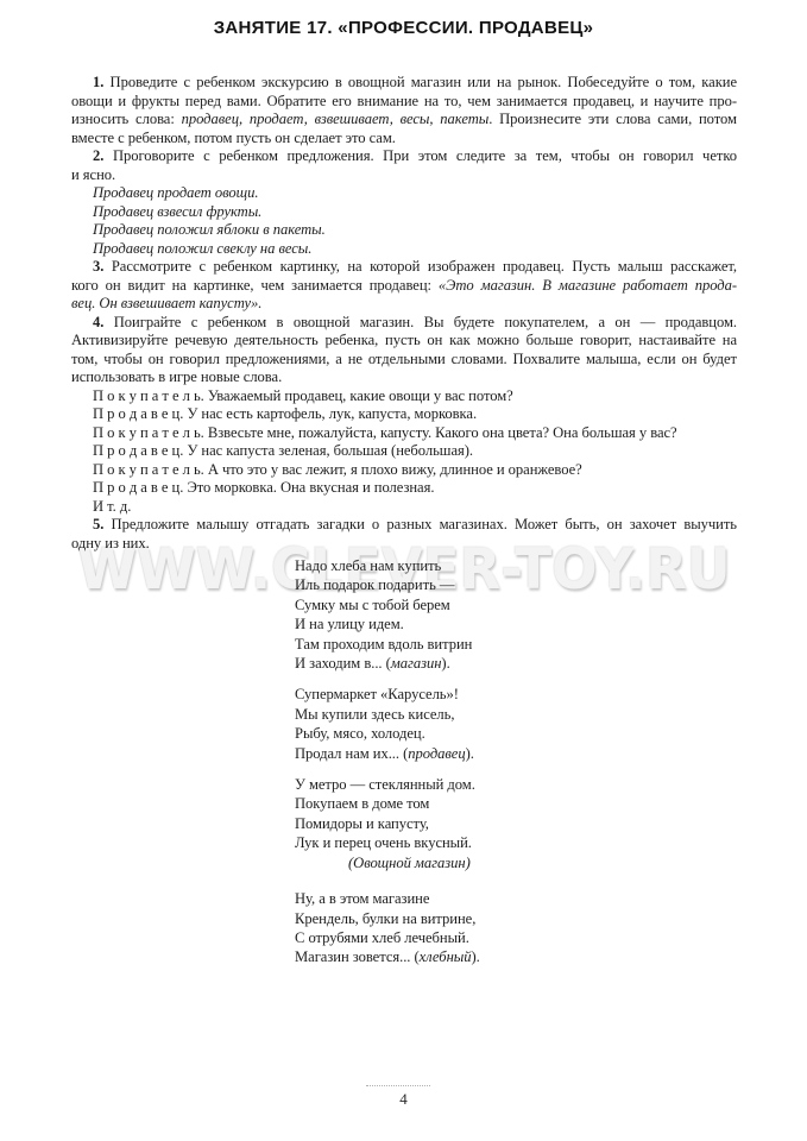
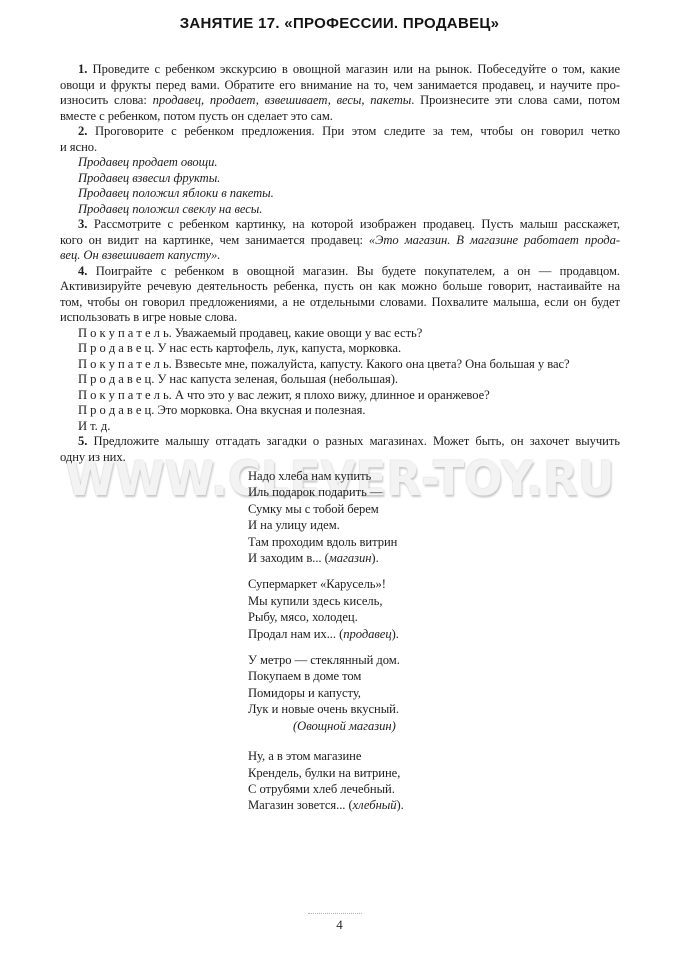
  WWW.CLEVER-TOY.RU
  ЗАНЯТИЕ 17. «ПРОФЕССИИ. ПРОДАВЕЦ»
  1. Проведите с ребенком экскурсию в овощной магазин или на рынок. Побеседуйте о том, какие
  овощи и фрукты перед вами. Обратите его внимание на то, чем занимается продавец, и научите про-
  износить слова: продавец, продает, взвешивает, весы, пакеты. Произнесите эти слова сами, потом
  вместе с ребенком, потом пусть он сделает это сам.
  2. Проговорите с ребенком предложения. При этом следите за тем, чтобы он говорил четко
  и ясно.
  Продавец продает овощи.
  Продавец взвесил фрукты.
  Продавец положил яблоки в пакеты.
  Продавец положил свеклу на весы.
  3. Рассмотрите с ребенком картинку, на которой изображен продавец. Пусть малыш расскажет,
  кого он видит на картинке, чем занимается продавец: «Это магазин. В магазине работает прода-
  вец. Он взвешивает капусту».
  4. Поиграйте с ребенком в овощной магазин. Вы будете покупателем, а он — продавцом.
  Активизируйте речевую деятельность ребенка, пусть он как можно больше говорит, настаивайте на
  том, чтобы он говорил предложениями, а не отдельными словами. Похвалите малыша, если он будет
  использовать в игре новые слова.
- П о к у п а т е л ь. Уважаемый продавец, какие овощи у вас потом?
+ П о к у п а т е л ь. Уважаемый продавец, какие овощи у вас есть?
  П р о д а в е ц. У нас есть картофель, лук, капуста, морковка.
  П о к у п а т е л ь. Взвесьте мне, пожалуйста, капусту. Какого она цвета? Она большая у вас?
  П р о д а в е ц. У нас капуста зеленая, большая (небольшая).
  П о к у п а т е л ь. А что это у вас лежит, я плохо вижу, длинное и оранжевое?
  П р о д а в е ц. Это морковка. Она вкусная и полезная.
  И т. д.
  5. Предложите малышу отгадать загадки о разных магазинах. Может быть, он захочет выучить
  одну из них.
  Надо хлеба нам купить
  Иль подарок подарить —
  Сумку мы с тобой берем
  И на улицу идем.
  Там проходим вдоль витрин
  И заходим в... (магазин).
  Супермаркет «Карусель»!
  Мы купили здесь кисель,
  Рыбу, мясо, холодец.
  Продал нам их... (продавец).
  У метро — стеклянный дом.
  Покупаем в доме том
  Помидоры и капусту,
- Лук и перец очень вкусный.
+ Лук и новые очень вкусный.
  (Овощной магазин)
  Ну, а в этом магазине
  Крендель, булки на витрине,
  С отрубями хлеб лечебный.
  Магазин зовется... (хлебный).
  4
